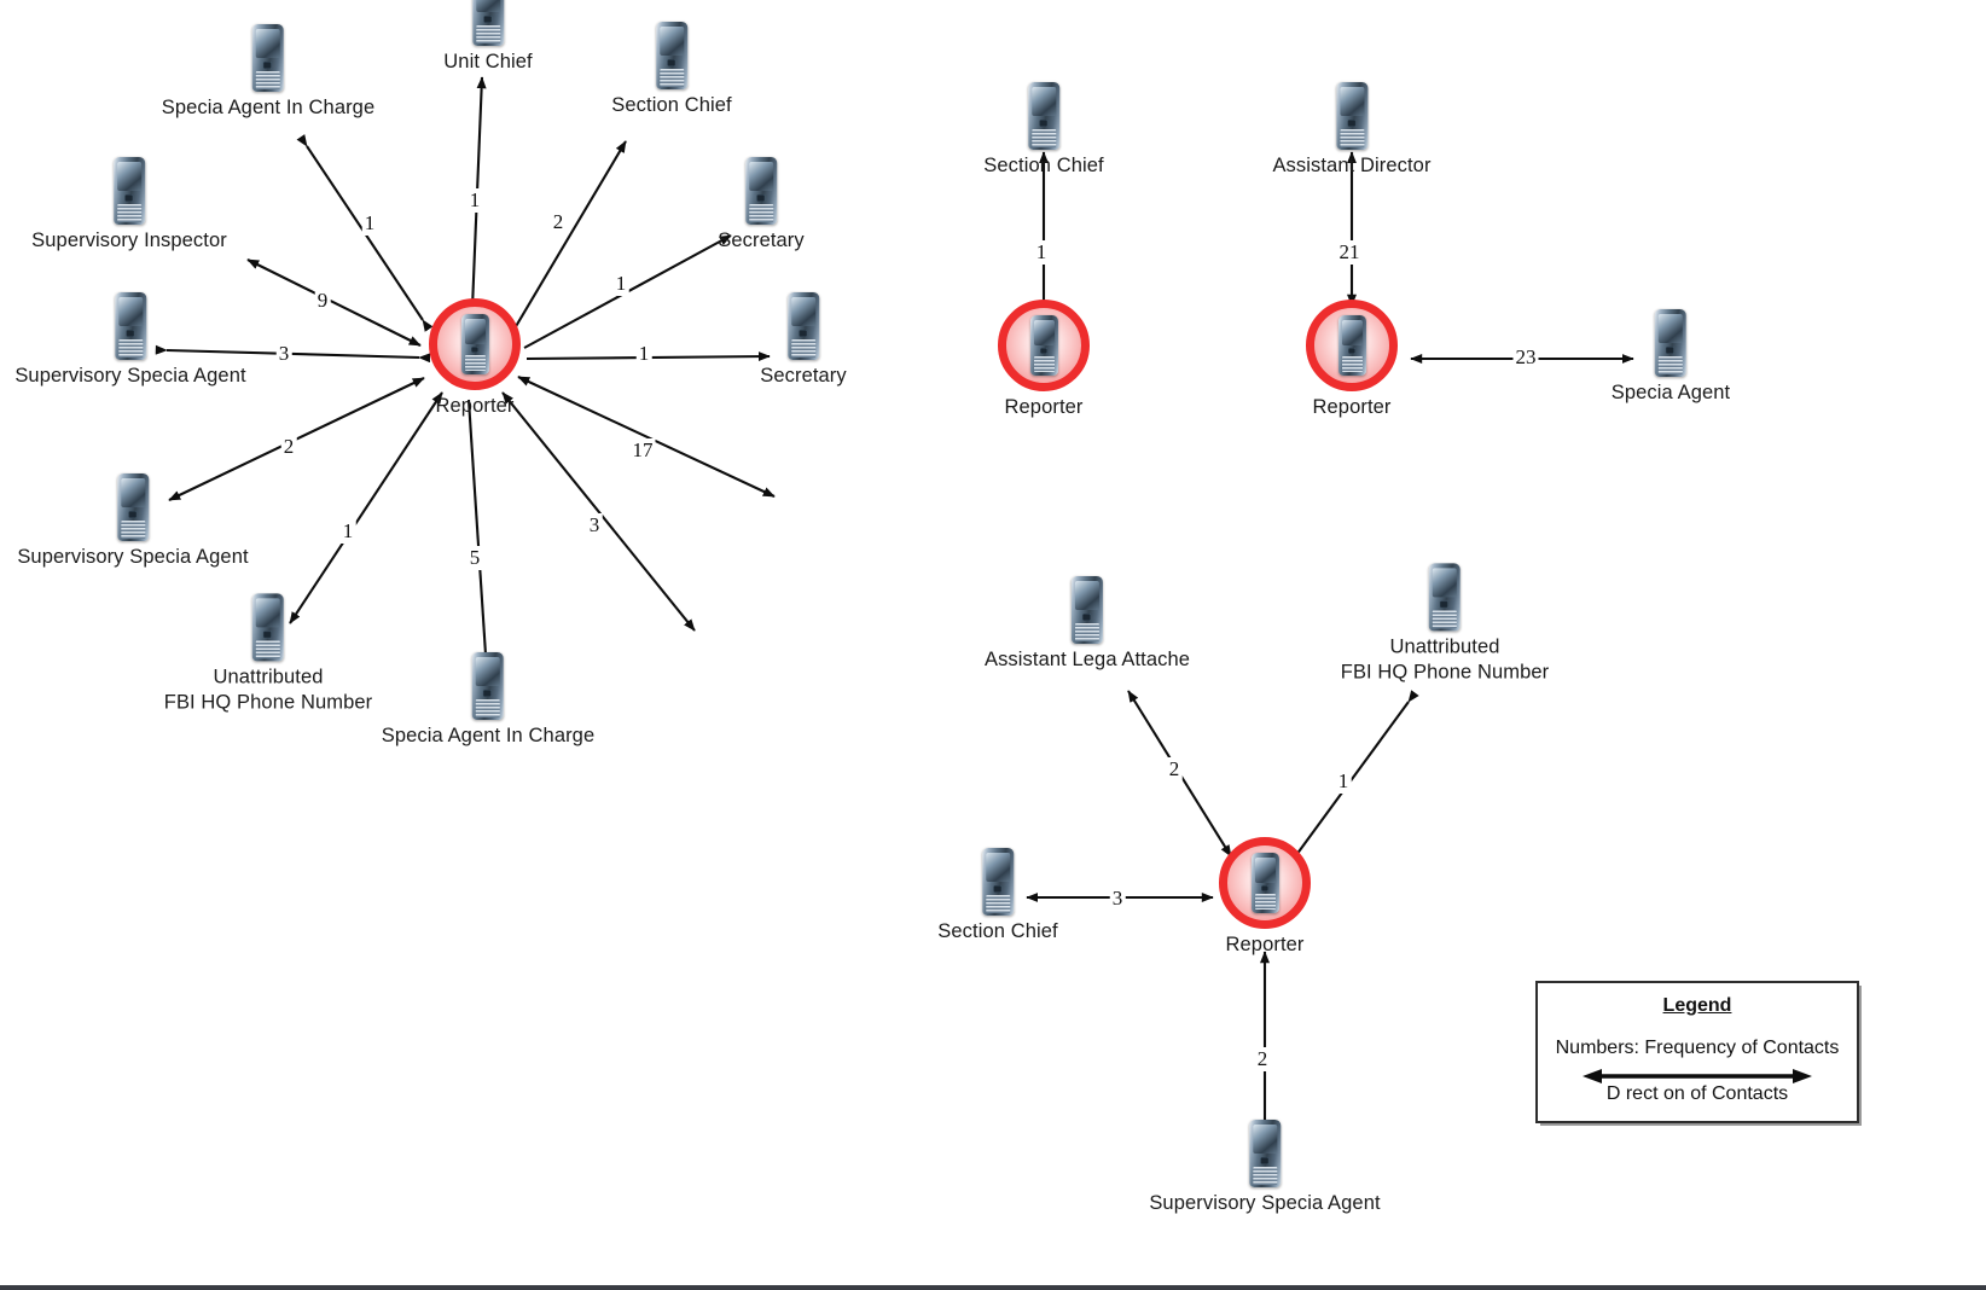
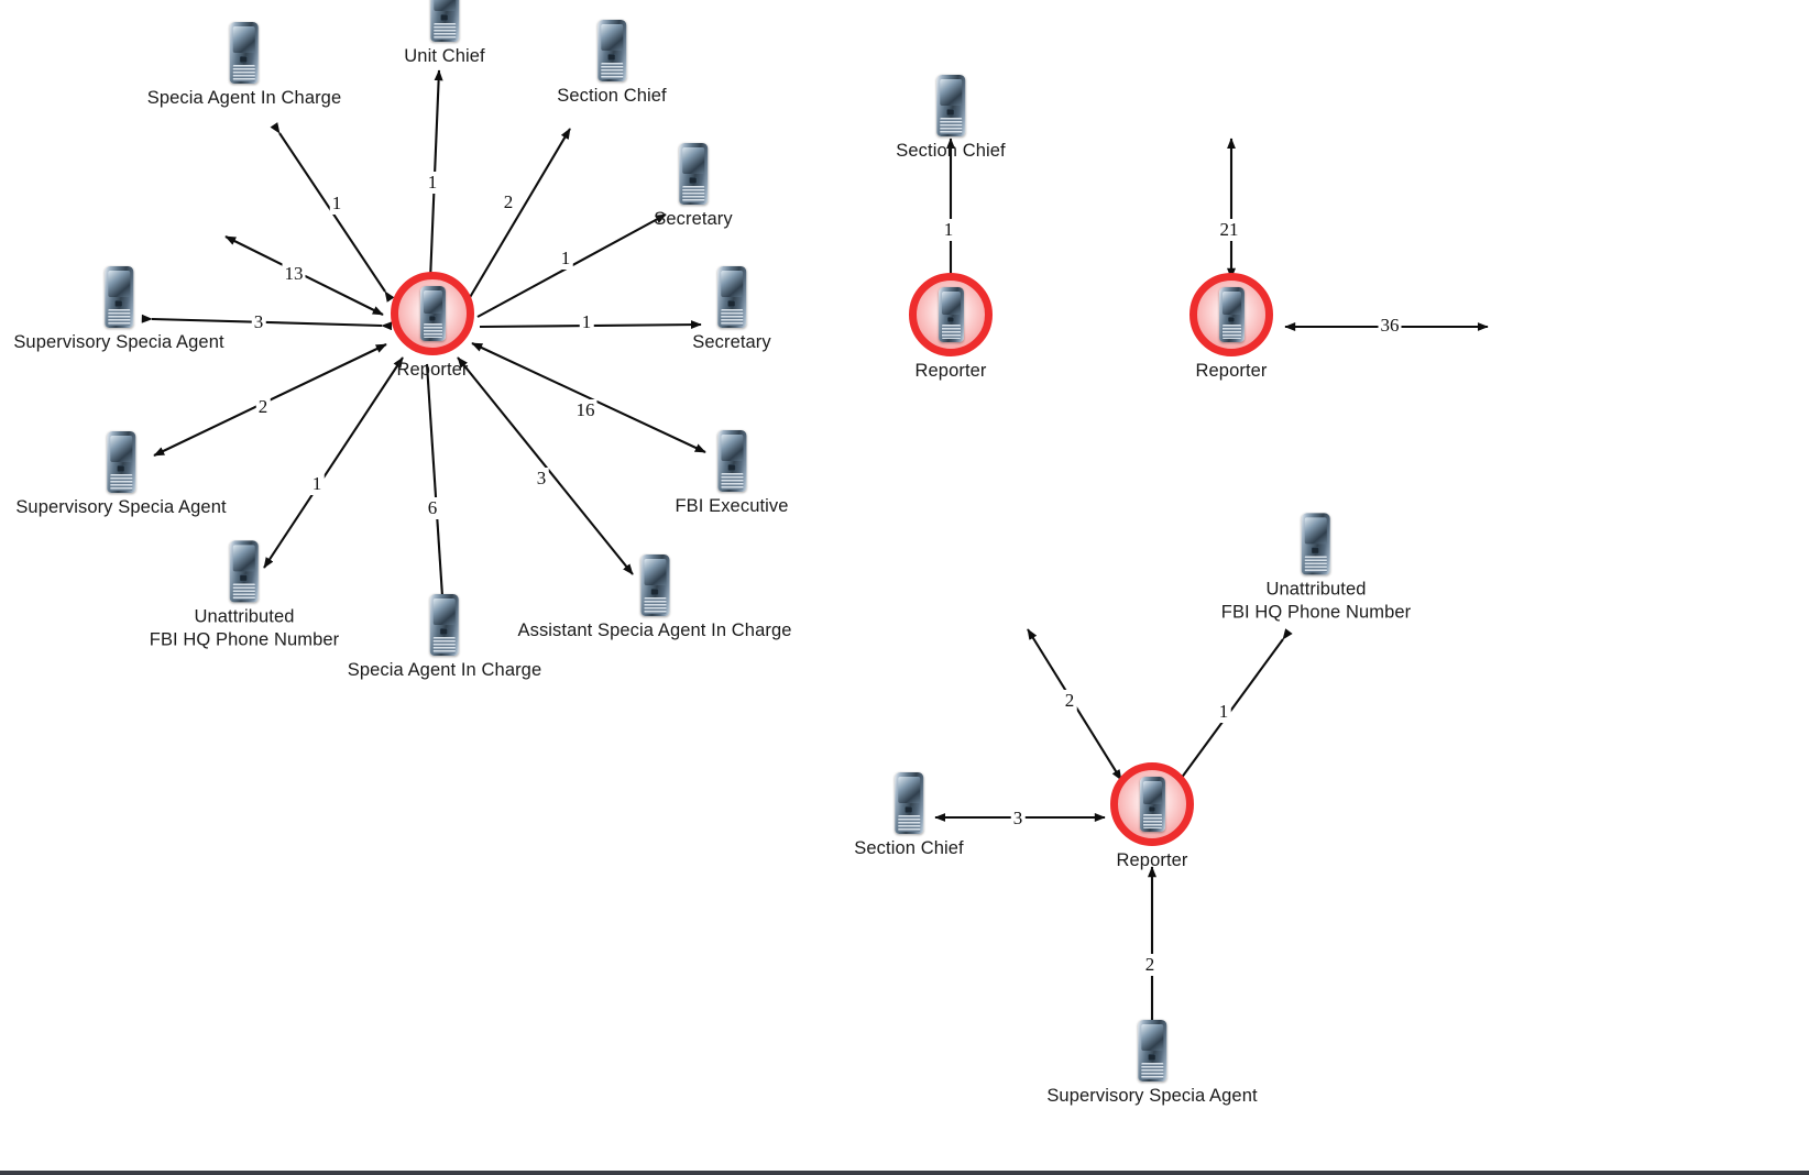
  Reporter
  Specia Agent In Charge
  Unit Chief
  Section Chief
  Secretary
  Secretary
- Supervisory Inspector
  Supervisory Specia Agent
  Supervisory Specia Agent
  Unattributed
  FBI HQ Phone Number
  Specia Agent In Charge
+ Assistant Specia Agent In Charge
+ FBI Executive
  1
  1
  2
  1
  1
- 9
+ 13
  3
  2
  1
- 5
+ 6
  3
- 17
+ 16
  Reporter
  Section Chief
  1
  Reporter
- Assistant Director
- Specia Agent
  21
- 23
+ 36
  Reporter
- Assistant Lega Attache
  Unattributed
  FBI HQ Phone Number
  Section Chief
  Supervisory Specia Agent
  2
  1
  3
  2
- Legend
- Numbers: Frequency of Contacts
- D rect on of Contacts
